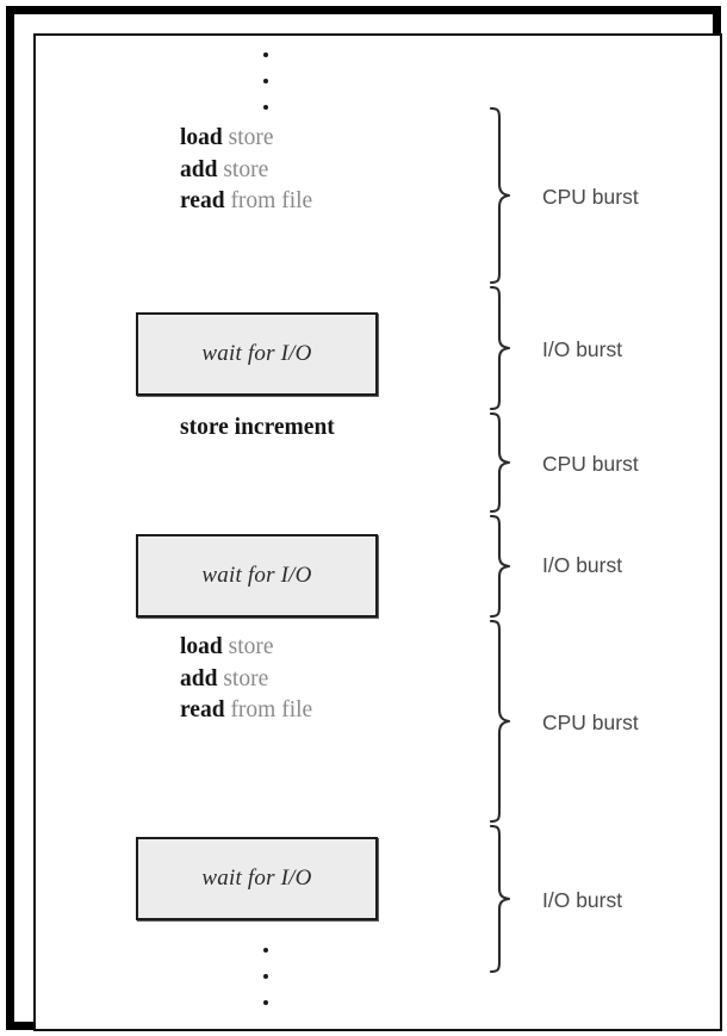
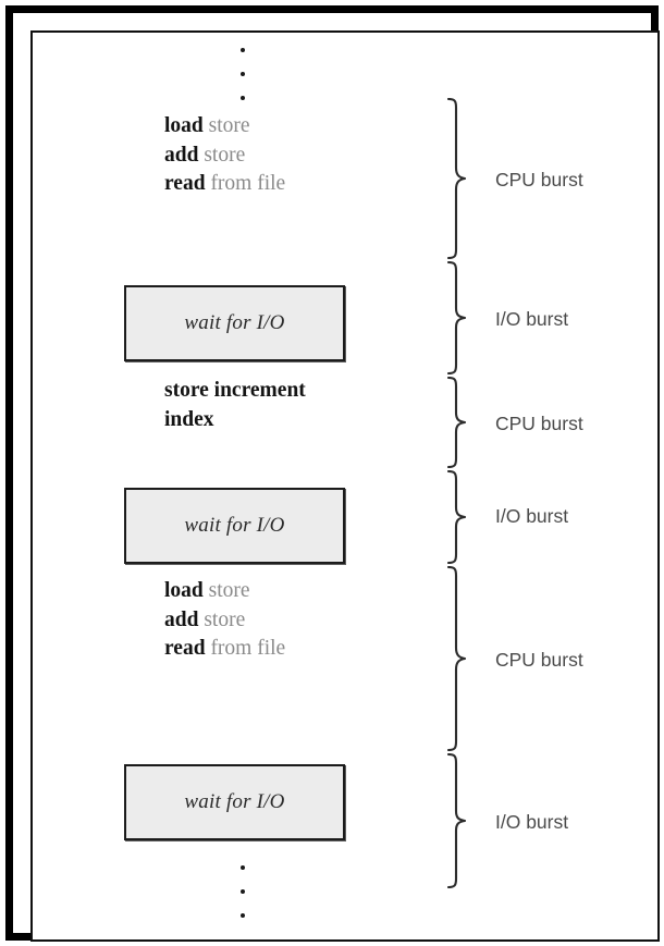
  load store
  add store
  read from file
  wait for I/O
  store increment
+ index
  wait for I/O
  load store
  add store
  read from file
  wait for I/O
  CPU burst
  I/O burst
  CPU burst
  I/O burst
  CPU burst
  I/O burst
